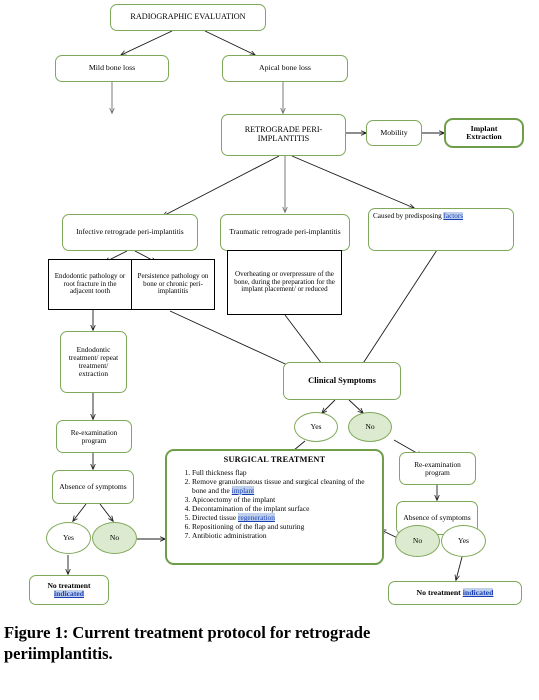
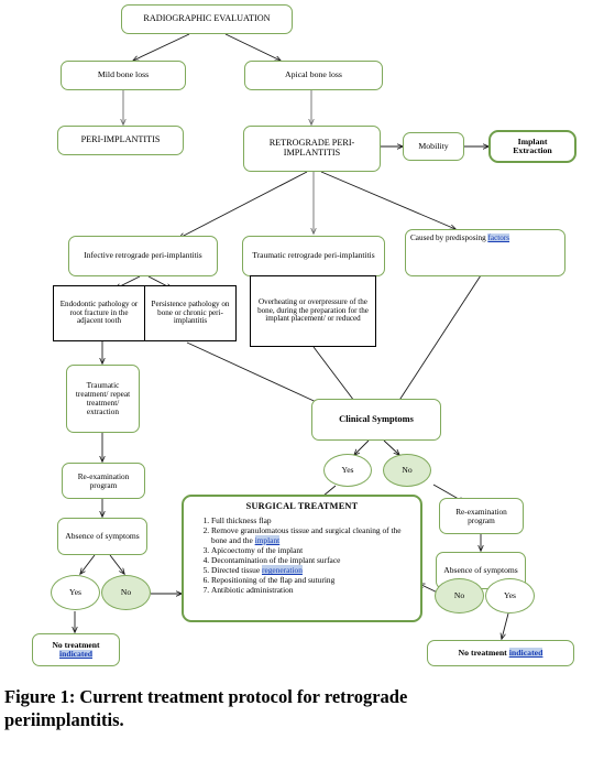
  RADIOGRAPHIC EVALUATION
  Mild bone loss
  Apical bone loss
+ PERI-IMPLANTITIS
  RETROGRADE PERI-
  IMPLANTITIS
  Mobility
  Implant
  Extraction
  Infective retrograde peri-implantitis
  Traumatic retrograde peri-implantitis
  Caused by predisposing factors
  Endodontic pathology or root fracture in the adjacent tooth
  Persistence pathology on bone or chronic peri-implantitis
  Overheating or overpressure of the bone, during the preparation for the implant placement/ or reduced
- Endodontic treatment/ repeat treatment/ extraction
+ Traumatic treatment/ repeat treatment/ extraction
  Clinical Symptoms
  Yes
  No
  Re-examination program
  Absence of symptoms
  Yes
  No
  No treatment
  indicated
  SURGICAL TREATMENT
  Full thickness flap
  Remove granulomatous tissue and surgical cleaning of the bone and the implant
  Apicoectomy of the implant
  Decontamination of the implant surface
  Directed tissue regeneration
  Repositioning of the flap and suturing
  Antibiotic administration
  Re-examination program
  Absence of symptoms
  No
  Yes
  No treatment indicated
  Figure 1: Current treatment protocol for retrograde
  periimplantitis.
